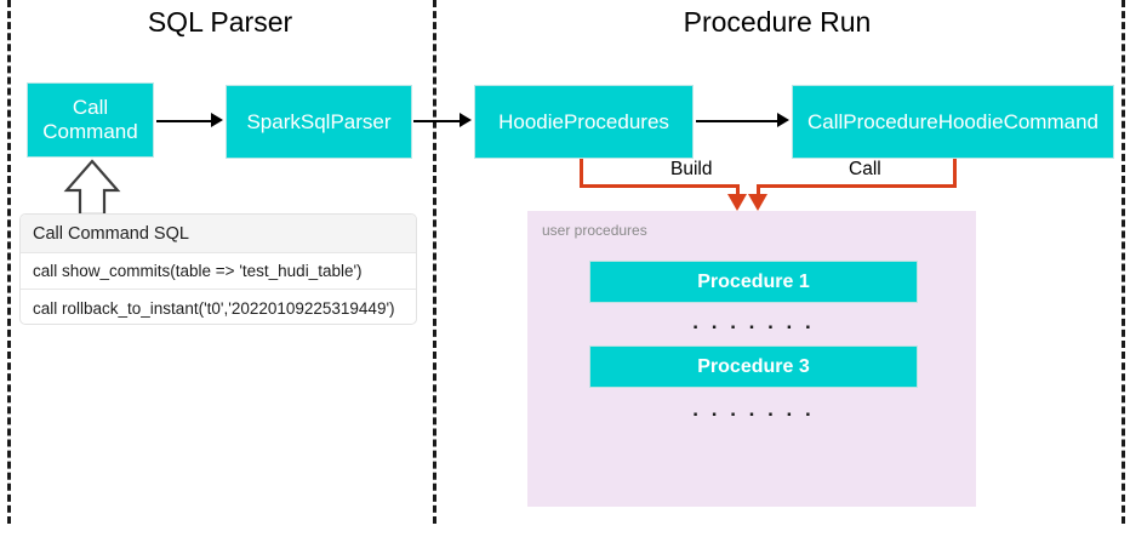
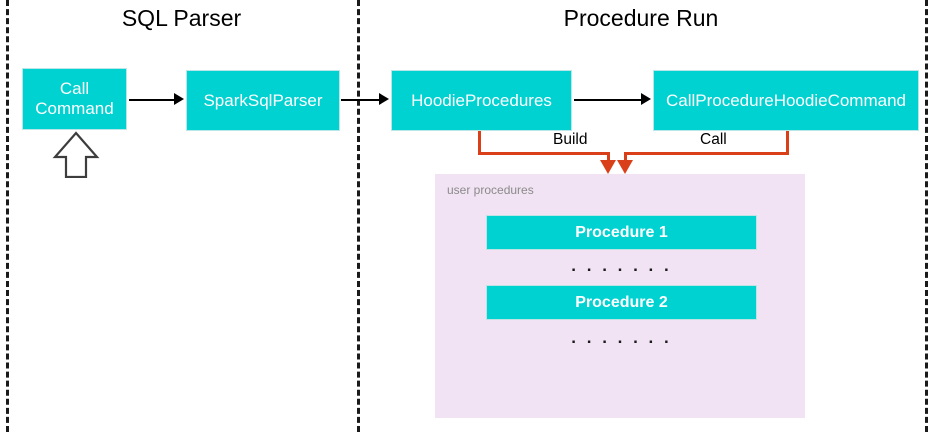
  SQL Parser
  Procedure Run
  Call
  Command
  SparkSqlParser
  HoodieProcedures
  CallProcedureHoodieCommand
- Call Command SQL
- call show_commits(table => 'test_hudi_table')
- call rollback_to_instant('t0','20220109225319449')
  Build
  Call
  user procedures
  Procedure 1
  . . . . . . .
- Procedure 3
+ Procedure 2
  . . . . . . .
